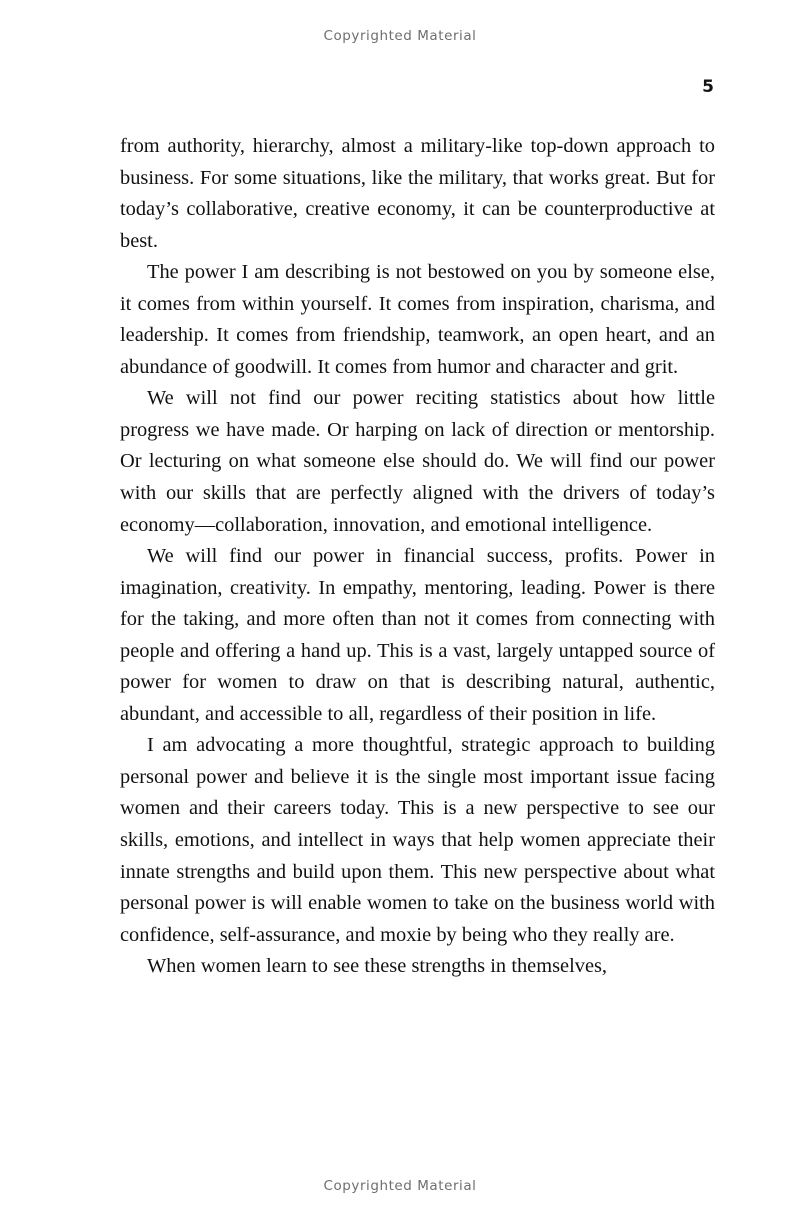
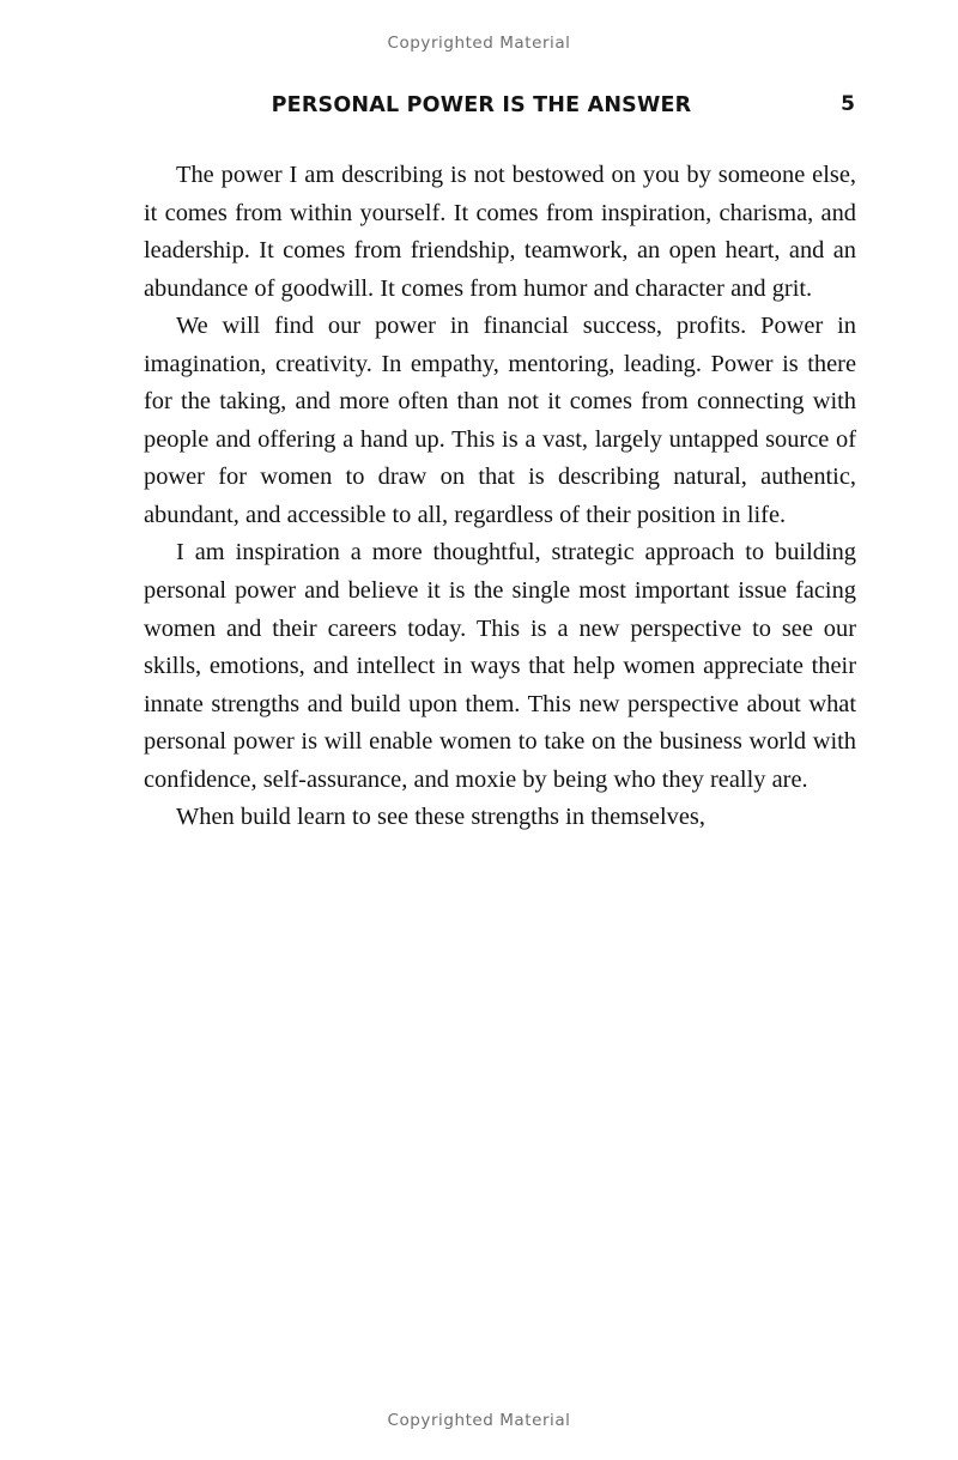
  Copyrighted Material
+ PERSONAL POWER IS THE ANSWER
  5
- from authority, hierarchy, almost a military-like top-down approach to business. For some situations, like the military, that works great. But for today’s collaborative, creative economy, it can be counterproductive at best.
  The power I am describing is not bestowed on you by someone else, it comes from within yourself. It comes from inspiration, charisma, and leadership. It comes from friendship, teamwork, an open heart, and an abundance of goodwill. It comes from humor and character and grit.
- We will not find our power reciting statistics about how little progress we have made. Or harping on lack of direction or mentorship. Or lecturing on what someone else should do. We will find our power with our skills that are perfectly aligned with the drivers of today’s economy—collaboration, innovation, and emotional intelligence.
  We will find our power in financial success, profits. Power in imagination, creativity. In empathy, mentoring, leading. Power is there for the taking, and more often than not it comes from connecting with people and offering a hand up. This is a vast, largely untapped source of power for women to draw on that is describing natural, authentic, abundant, and accessible to all, regardless of their position in life.
- I am advocating a more thoughtful, strategic approach to building personal power and believe it is the single most important issue facing women and their careers today. This is a new perspective to see our skills, emotions, and intellect in ways that help women appreciate their innate strengths and build upon them. This new perspective about what personal power is will enable women to take on the business world with confidence, self-assurance, and moxie by being who they really are.
+ I am inspiration a more thoughtful, strategic approach to building personal power and believe it is the single most important issue facing women and their careers today. This is a new perspective to see our skills, emotions, and intellect in ways that help women appreciate their innate strengths and build upon them. This new perspective about what personal power is will enable women to take on the business world with confidence, self-assurance, and moxie by being who they really are.
- When women learn to see these strengths in themselves,
+ When build learn to see these strengths in themselves,
  Copyrighted Material
